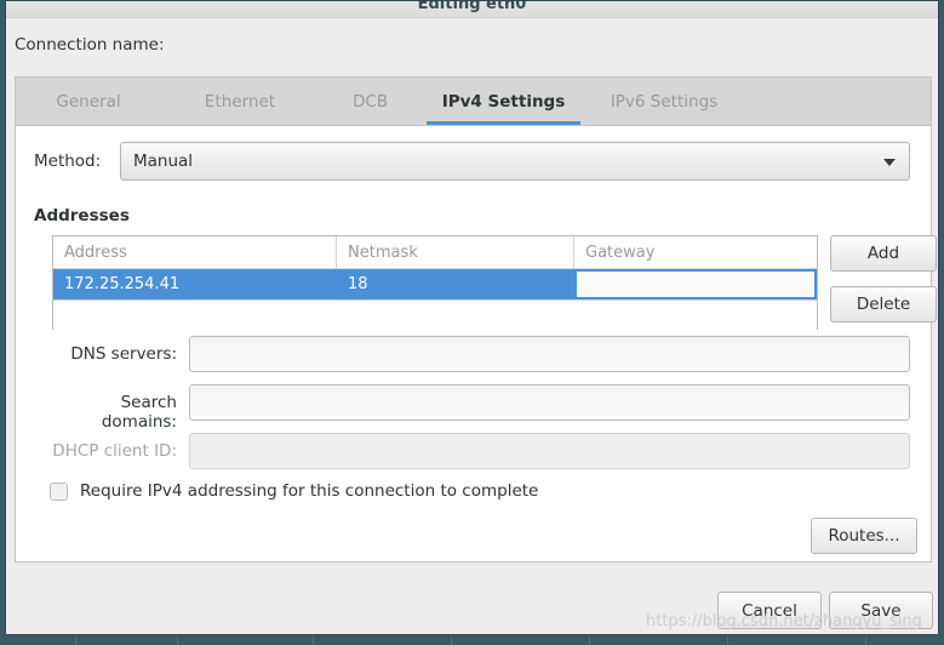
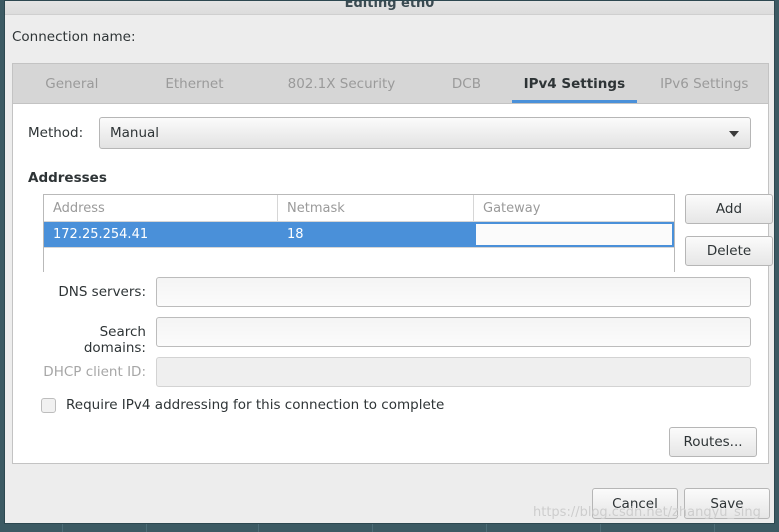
  Editing eth0
  Connection name:
  General
  Ethernet
+ 802.1X Security
  DCB
  IPv4 Settings
  IPv6 Settings
  Method:
  Manual
  Addresses
  Address
  Netmask
  Gateway
  172.25.254.41
  18
  Add
  Delete
  DNS servers:
  Search domains:
  DHCP client ID:
  Require IPv4 addressing for this connection to complete
  Routes...
  Cancel
  Save
  https://blog.csdn.net/zhangyu_sing
